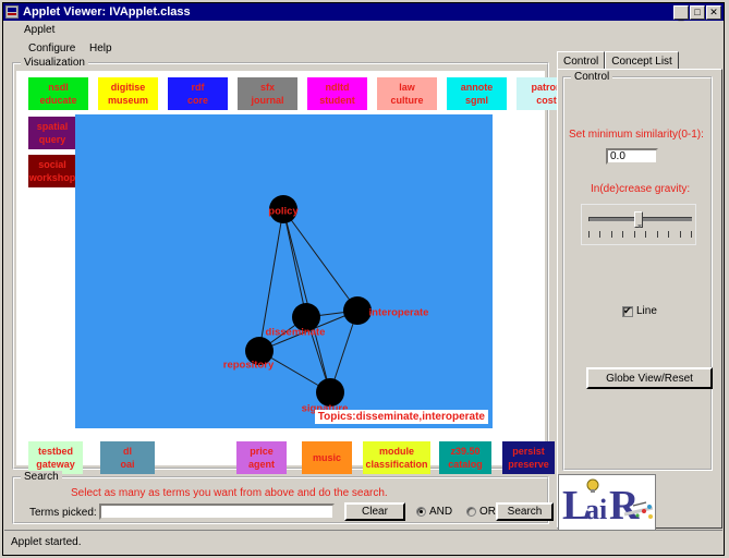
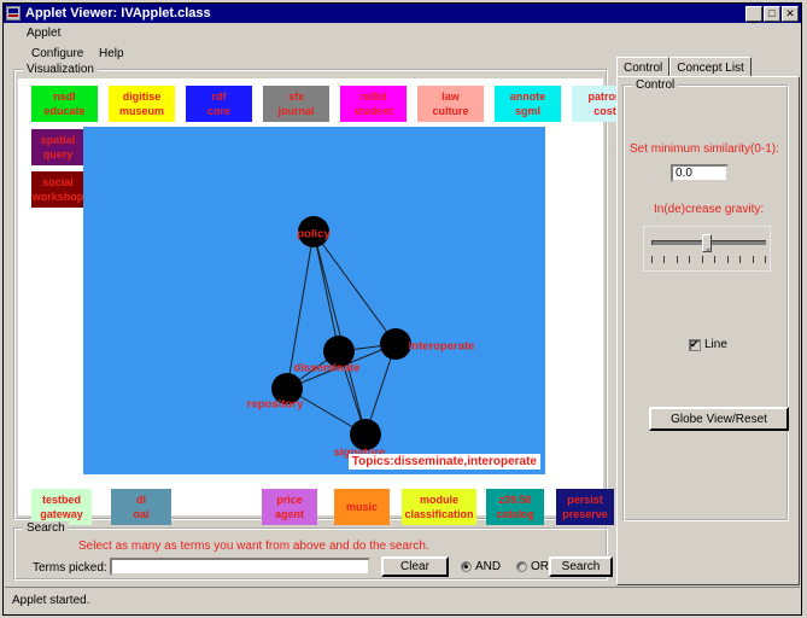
  Applet Viewer: IVApplet.class
  _
  □
  ✕
  Applet
  Configure
  Help
  Visualization
  nsdl
  educate
  digitise
  museum
  rdf
  core
  sfx
  journal
  ndltd
  student
  law
  culture
  annote
  sgml
  patro
  cost
  spatial
  query
  social
  workshop
  testbed
  gateway
  dl
  oai
  price
  agent
  music
  module
  classification
  z39.50
  catalog
  persist
  preserve
  policy
  disseminate
  interoperate
  repository
  signature
  Topics:disseminate,interoperate
  Search
  Select as many as terms you want from above and do the search.
  Terms picked:
  Clear
  AND
  OR
  Search
  Control
  Concept List
  Control
  Set minimum similarity(0-1):
  0.0
  In(de)crease gravity:
  Line
  Globe View/Reset
- L
- ai
- R
  Applet started.
